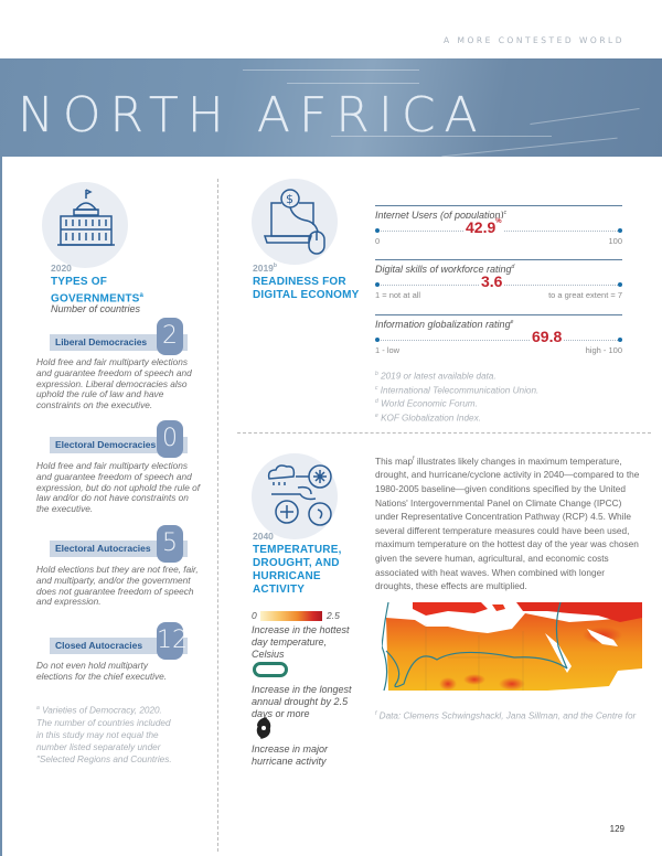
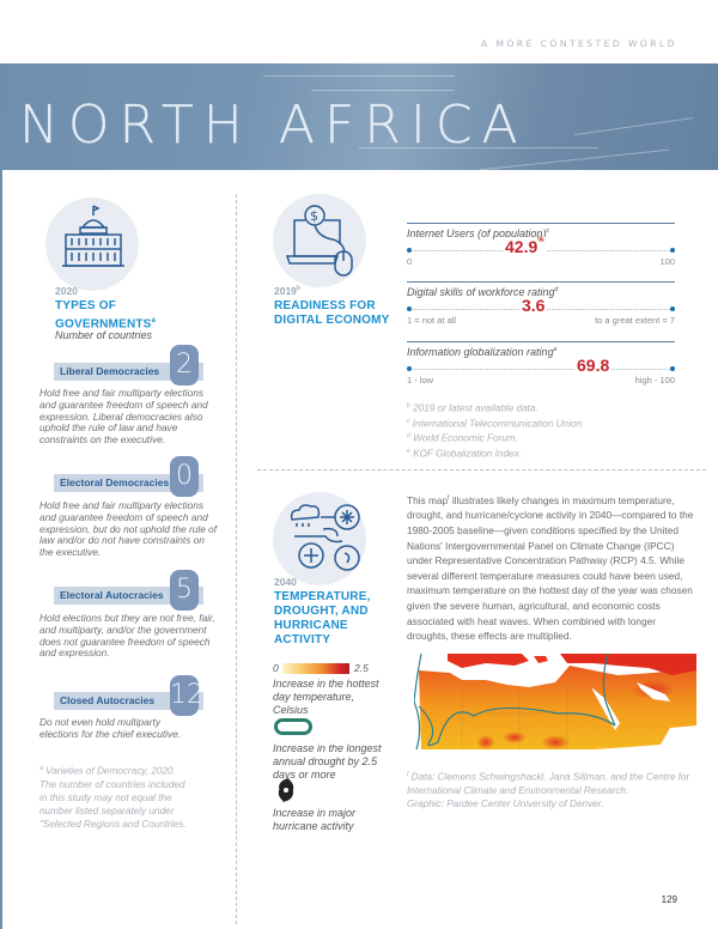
  A MORE CONTESTED WORLD
  NORTH AFRICA
  2020
  TYPES OF
  GOVERNMENTS
  Number of countries
  Liberal Democracies
  2
  Hold free and fair multiparty elections and guarantee freedom of speech and expression. Liberal democracies also uphold the rule of law and have constraints on the executive.
  Electoral Democracies
  0
  Hold free and fair multiparty elections and guarantee freedom of speech and expression, but do not uphold the rule of law and/or do not have constraints on the executive.
  Electoral Autocracies
  5
  Hold elections but they are not free, fair, and multiparty, and/or the government does not guarantee freedom of speech and expression.
  Closed Autocracies
  12
  Do not even hold multiparty elections for the chief executive.
  Varieties of Democracy, 2020. The number of countries included in this study may not equal the number listed separately under "Selected Regions and Countries.
  $
  2019
  READINESS FOR
  DIGITAL ECONOMY
  Internet Users (of population)
  42.9
  0
  100
  Digital skills of workforce rating
  3.6
  1 = not at all
  to a great extent = 7
  Information globalization rating
  69.8
  1 - low
  high - 100
  2019 or latest available data.
  International Telecommunication Union.
  World Economic Forum.
  KOF Globalization Index.
  2040
  TEMPERATURE,
  DROUGHT, AND
  HURRICANE
  ACTIVITY
  This map illustrates likely changes in maximum temperature, drought, and hurricane/cyclone activity in 2040—compared to the 1980-2005 baseline—given conditions specified by the United Nations' Intergovernmental Panel on Climate Change (IPCC) under Representative Concentration Pathway (RCP) 4.5. While several different temperature measures could have been used, maximum temperature on the hottest day of the year was chosen given the severe human, agricultural, and economic costs associated with heat waves. When combined with longer droughts, these effects are multiplied.
  0
  2.5
  Increase in the hottest day temperature, Celsius
  Increase in the longest annual drought by 2.5 days or more
  Increase in major hurricane activity
  Data: Clemens Schwingshackl, Jana Sillman, and the Centre for
+ International Climate and Environmental Research.
+ Graphic: Pardee Center University of Denver.
  129
